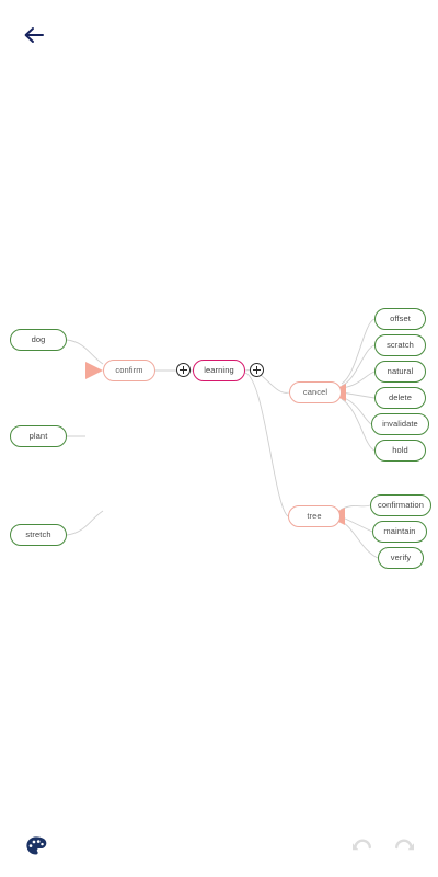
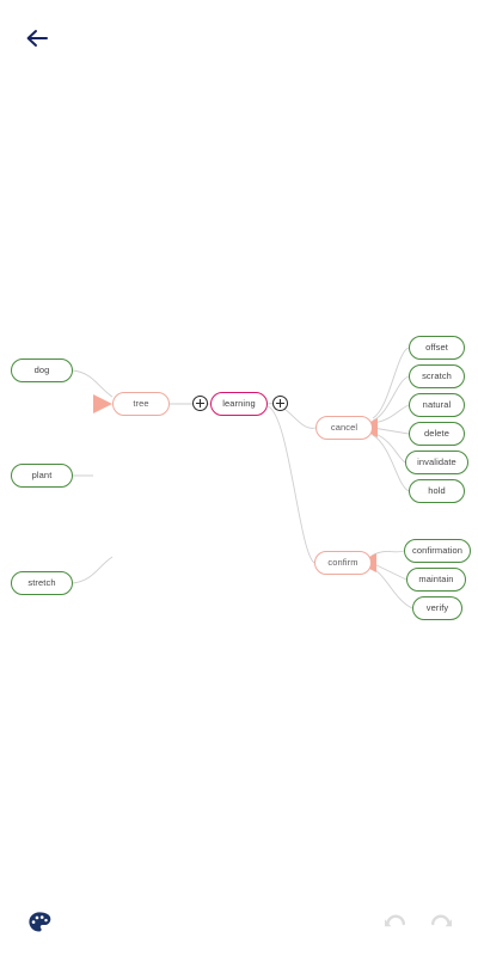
  dog
  plant
  stretch
- confirm
+ tree
  learning
  cancel
- tree
+ confirm
  offset
  scratch
  natural
  delete
  invalidate
  hold
  confirmation
  maintain
  verify
